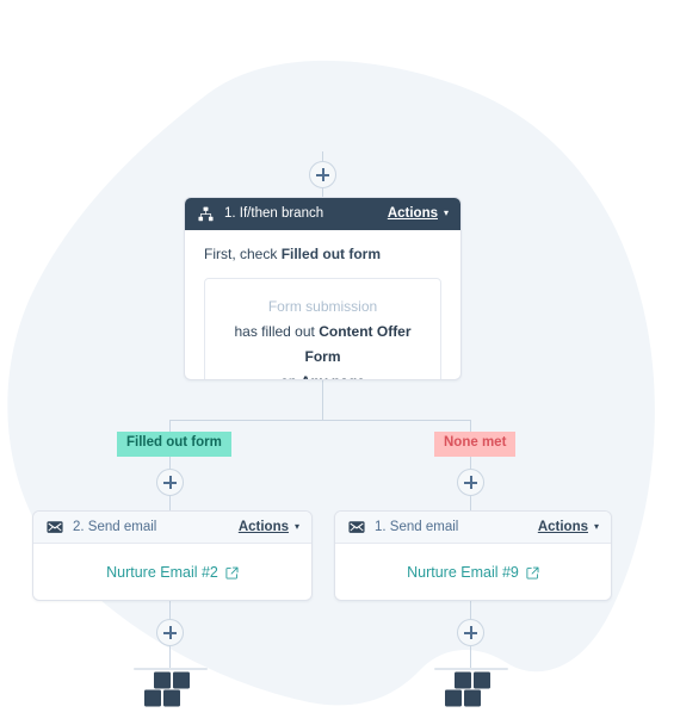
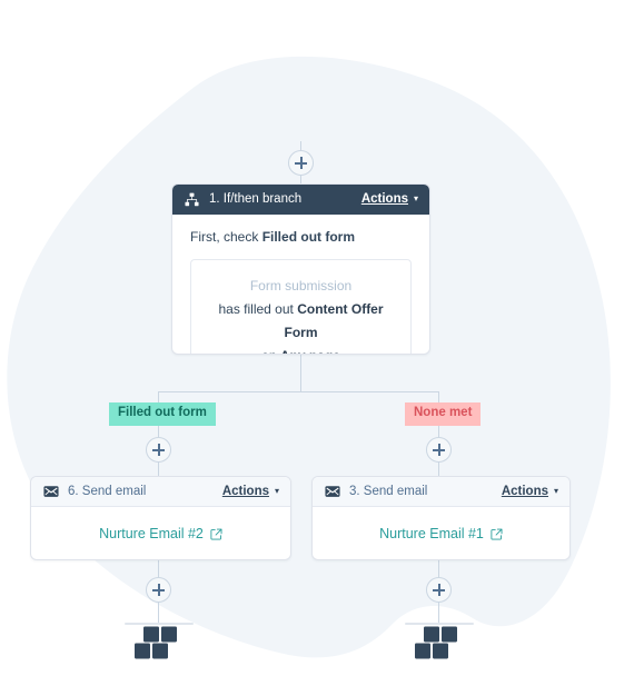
  1. If/then branch
  Actions
  ▾
  First, check Filled out form
  Form submission
  has filled out Content Offer Form
  Filled out form
  None met
- 2. Send email
+ 6. Send email
  Actions
  ▾
  Nurture Email #2
- 1. Send email
+ 3. Send email
  Actions
  ▾
- Nurture Email #9
+ Nurture Email #1
